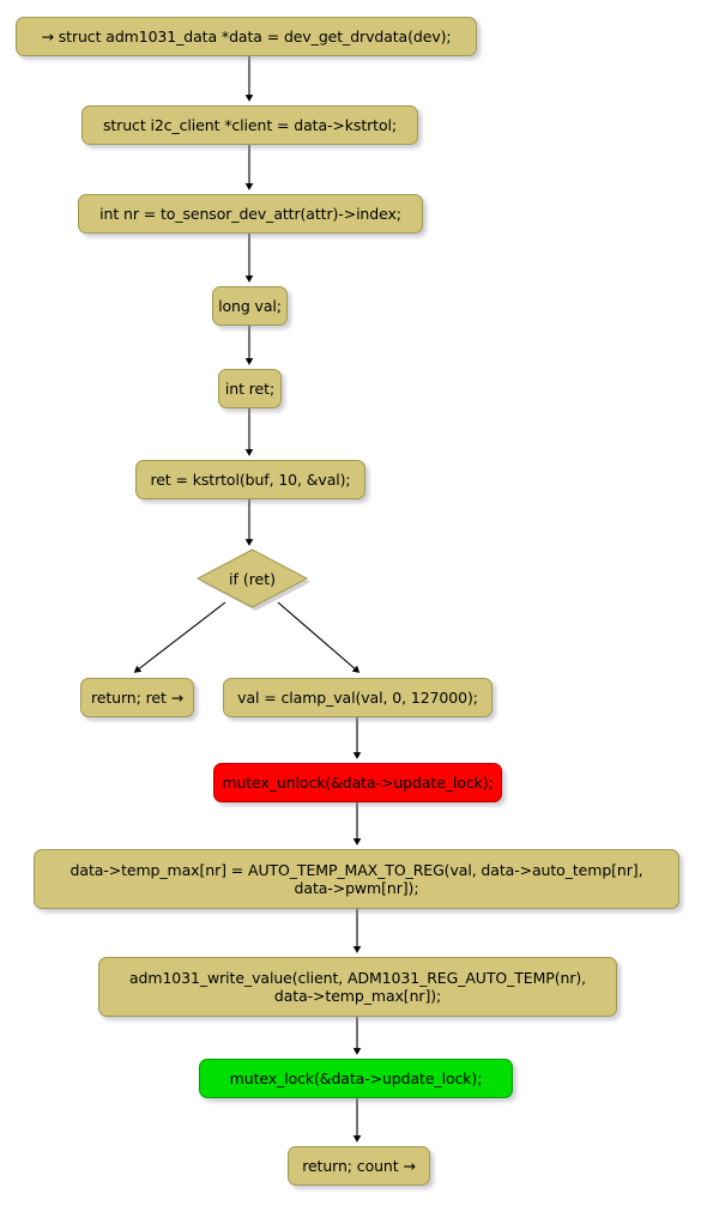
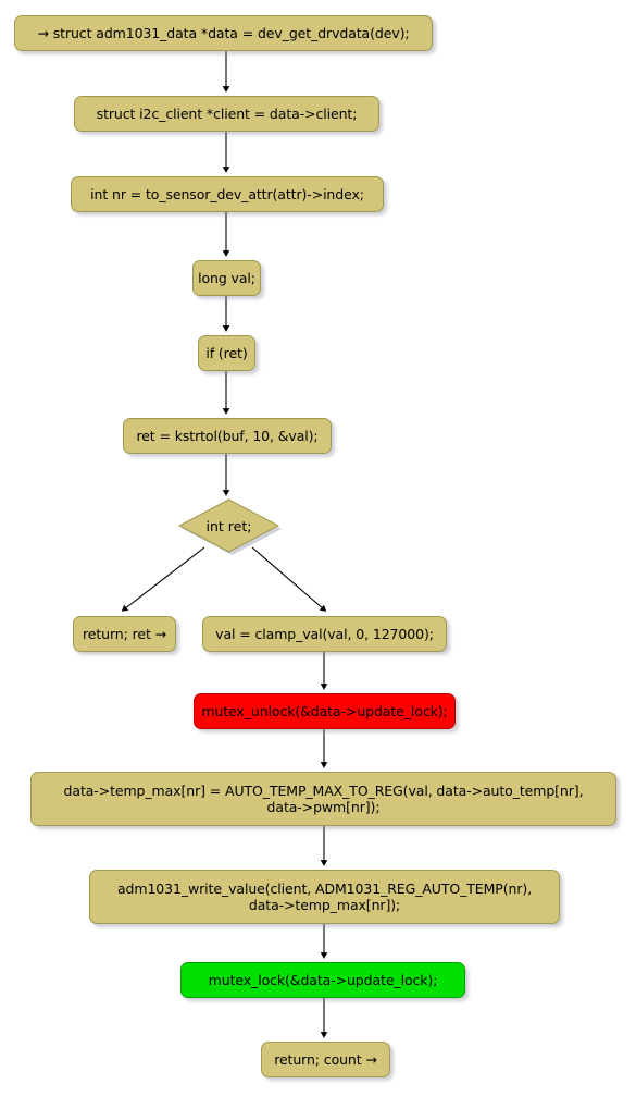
  → struct adm1031_data *data = dev_get_drvdata(dev);
- struct i2c_client *client = data->kstrtol;
+ struct i2c_client *client = data->client;
  int nr = to_sensor_dev_attr(attr)->index;
  long val;
- int ret;
+ if (ret)
  ret = kstrtol(buf, 10, &val);
- if (ret)
+ int ret;
  return; ret →
  val = clamp_val(val, 0, 127000);
  mutex_unlock(&data->update_lock);
  data->temp_max[nr] = AUTO_TEMP_MAX_TO_REG(val, data->auto_temp[nr],
  data->pwm[nr]);
  adm1031_write_value(client, ADM1031_REG_AUTO_TEMP(nr),
  data->temp_max[nr]);
  mutex_lock(&data->update_lock);
  return; count →
